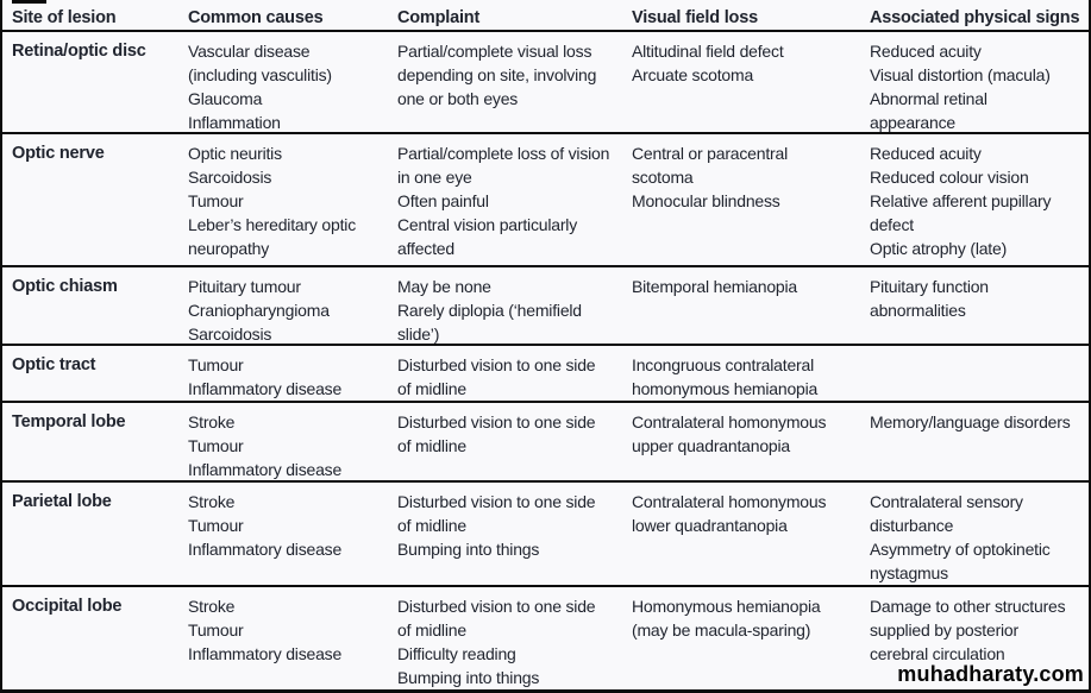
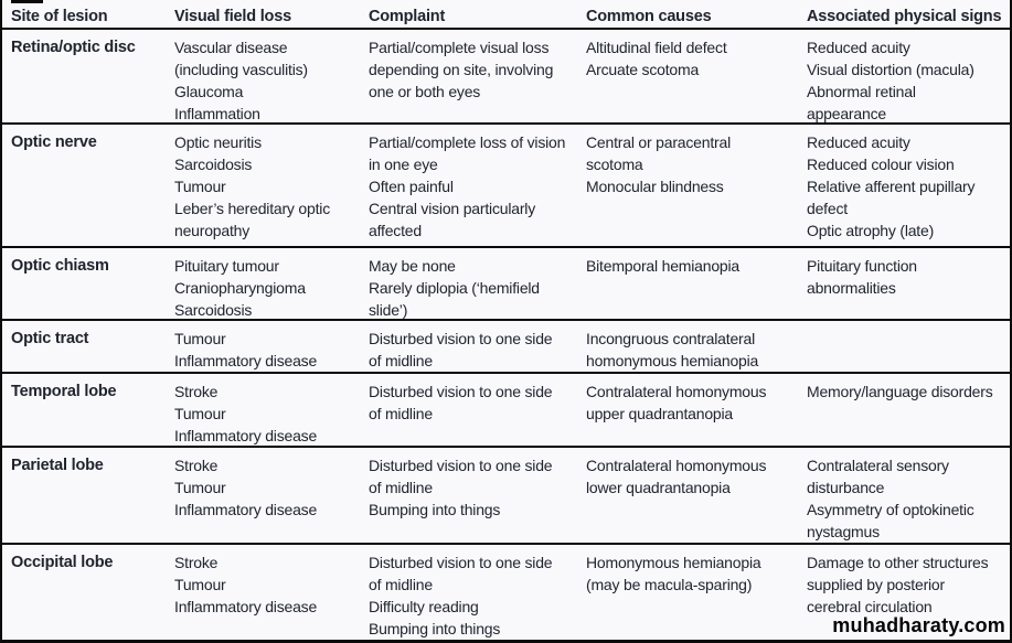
  Site of lesion
- Common causes
+ Visual field loss
  Complaint
- Visual field loss
+ Common causes
  Associated physical signs
  Retina/optic disc
  Vascular disease (including vasculitis)
  Glaucoma
  Inflammation
  Partial/complete visual loss depending on site, involving one or both eyes
  Altitudinal field defect
  Arcuate scotoma
  Reduced acuity
  Visual distortion (macula)
  Abnormal retinal appearance
  Optic nerve
  Optic neuritis
  Sarcoidosis
  Tumour
  Leber’s hereditary optic neuropathy
  Partial/complete loss of vision in one eye
  Often painful
  Central vision particularly affected
  Central or paracentral scotoma
  Monocular blindness
  Reduced acuity
  Reduced colour vision
  Relative afferent pupillary defect
  Optic atrophy (late)
  Optic chiasm
  Pituitary tumour
  Craniopharyngioma
  Sarcoidosis
  May be none
  Rarely diplopia (‘hemifield slide’)
  Bitemporal hemianopia
  Pituitary function abnormalities
  Optic tract
  Tumour
  Inflammatory disease
  Disturbed vision to one side of midline
  Incongruous contralateral homonymous hemianopia
  Temporal lobe
  Stroke
  Tumour
  Inflammatory disease
  Disturbed vision to one side of midline
  Contralateral homonymous upper quadrantanopia
  Memory/language disorders
  Parietal lobe
  Stroke
  Tumour
  Inflammatory disease
  Disturbed vision to one side of midline
  Bumping into things
  Contralateral homonymous lower quadrantanopia
  Contralateral sensory disturbance
  Asymmetry of optokinetic nystagmus
  Occipital lobe
  Stroke
  Tumour
  Inflammatory disease
  Disturbed vision to one side of midline
  Difficulty reading
  Bumping into things
  Homonymous hemianopia (may be macula-sparing)
  Damage to other structures supplied by posterior cerebral circulation
  muhadharaty.com
